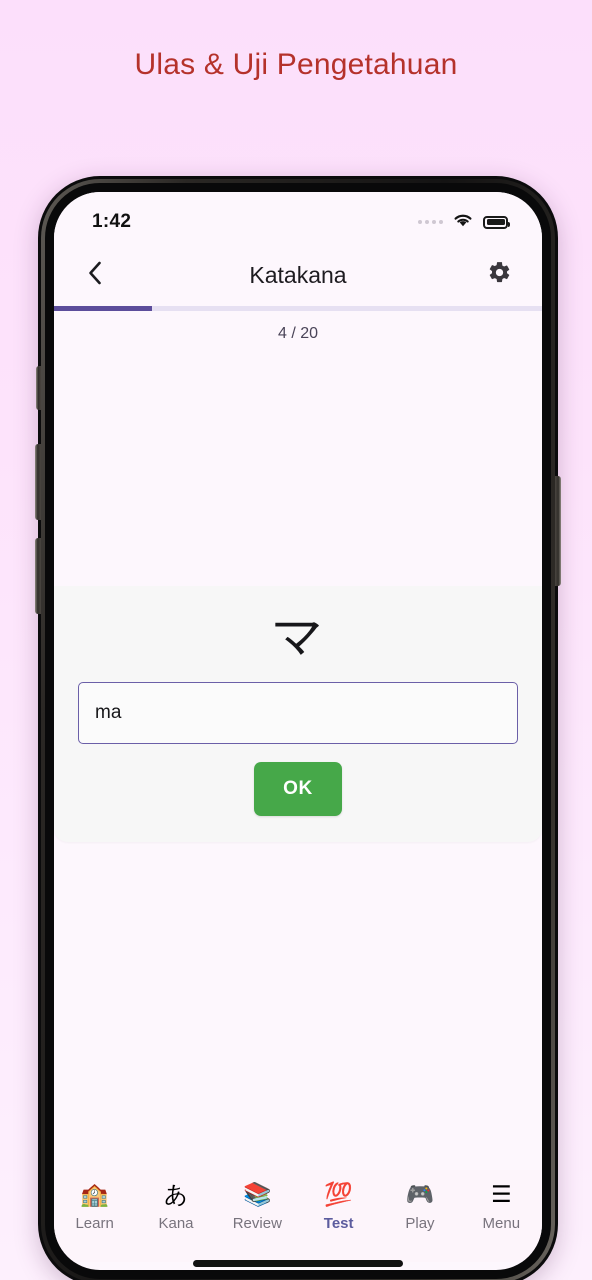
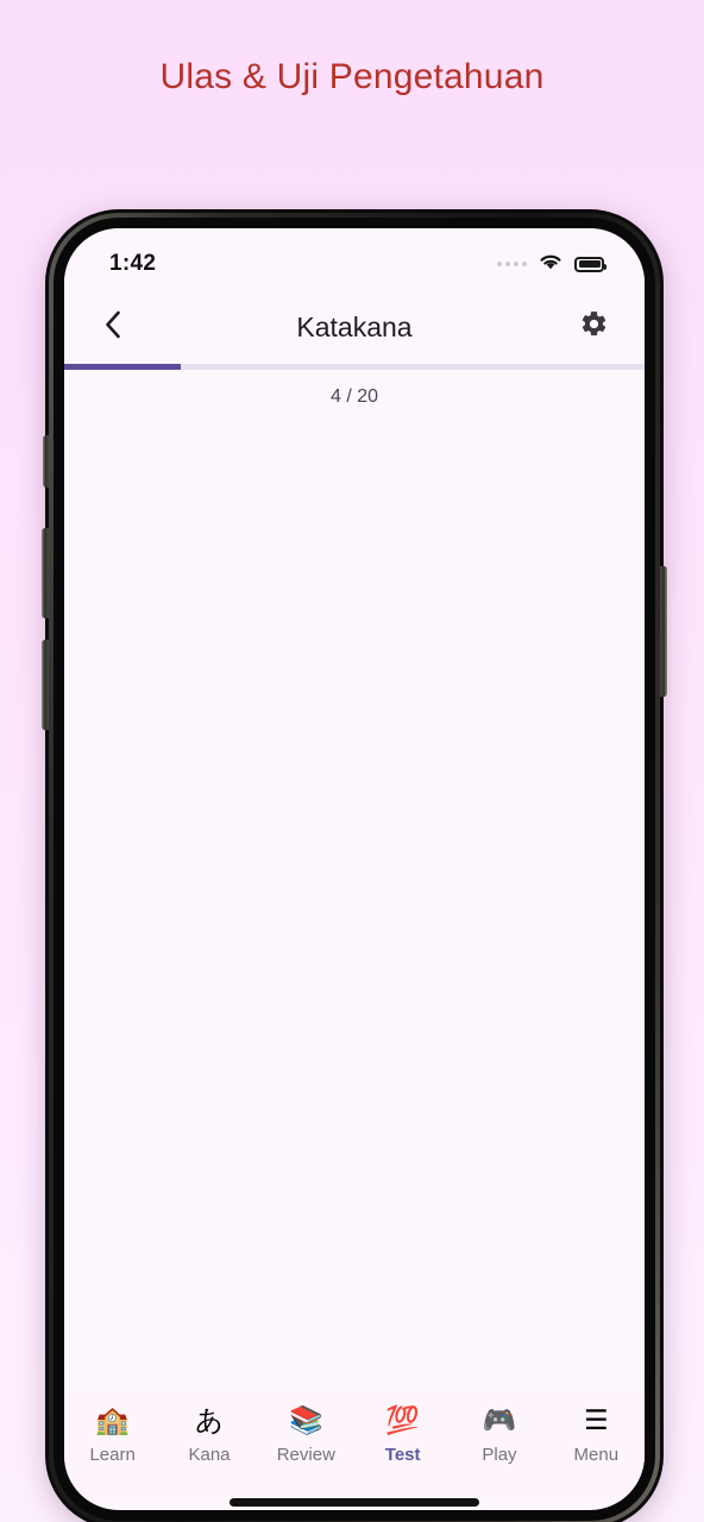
  Ulas & Uji Pengetahuan
  1:42
  Katakana
  4 / 20
- マ
- ma
- OK
  🏫
  Learn
  あ
  Kana
  📚
  Review
  💯
  Test
  🎮
  Play
  ☰
  Menu
